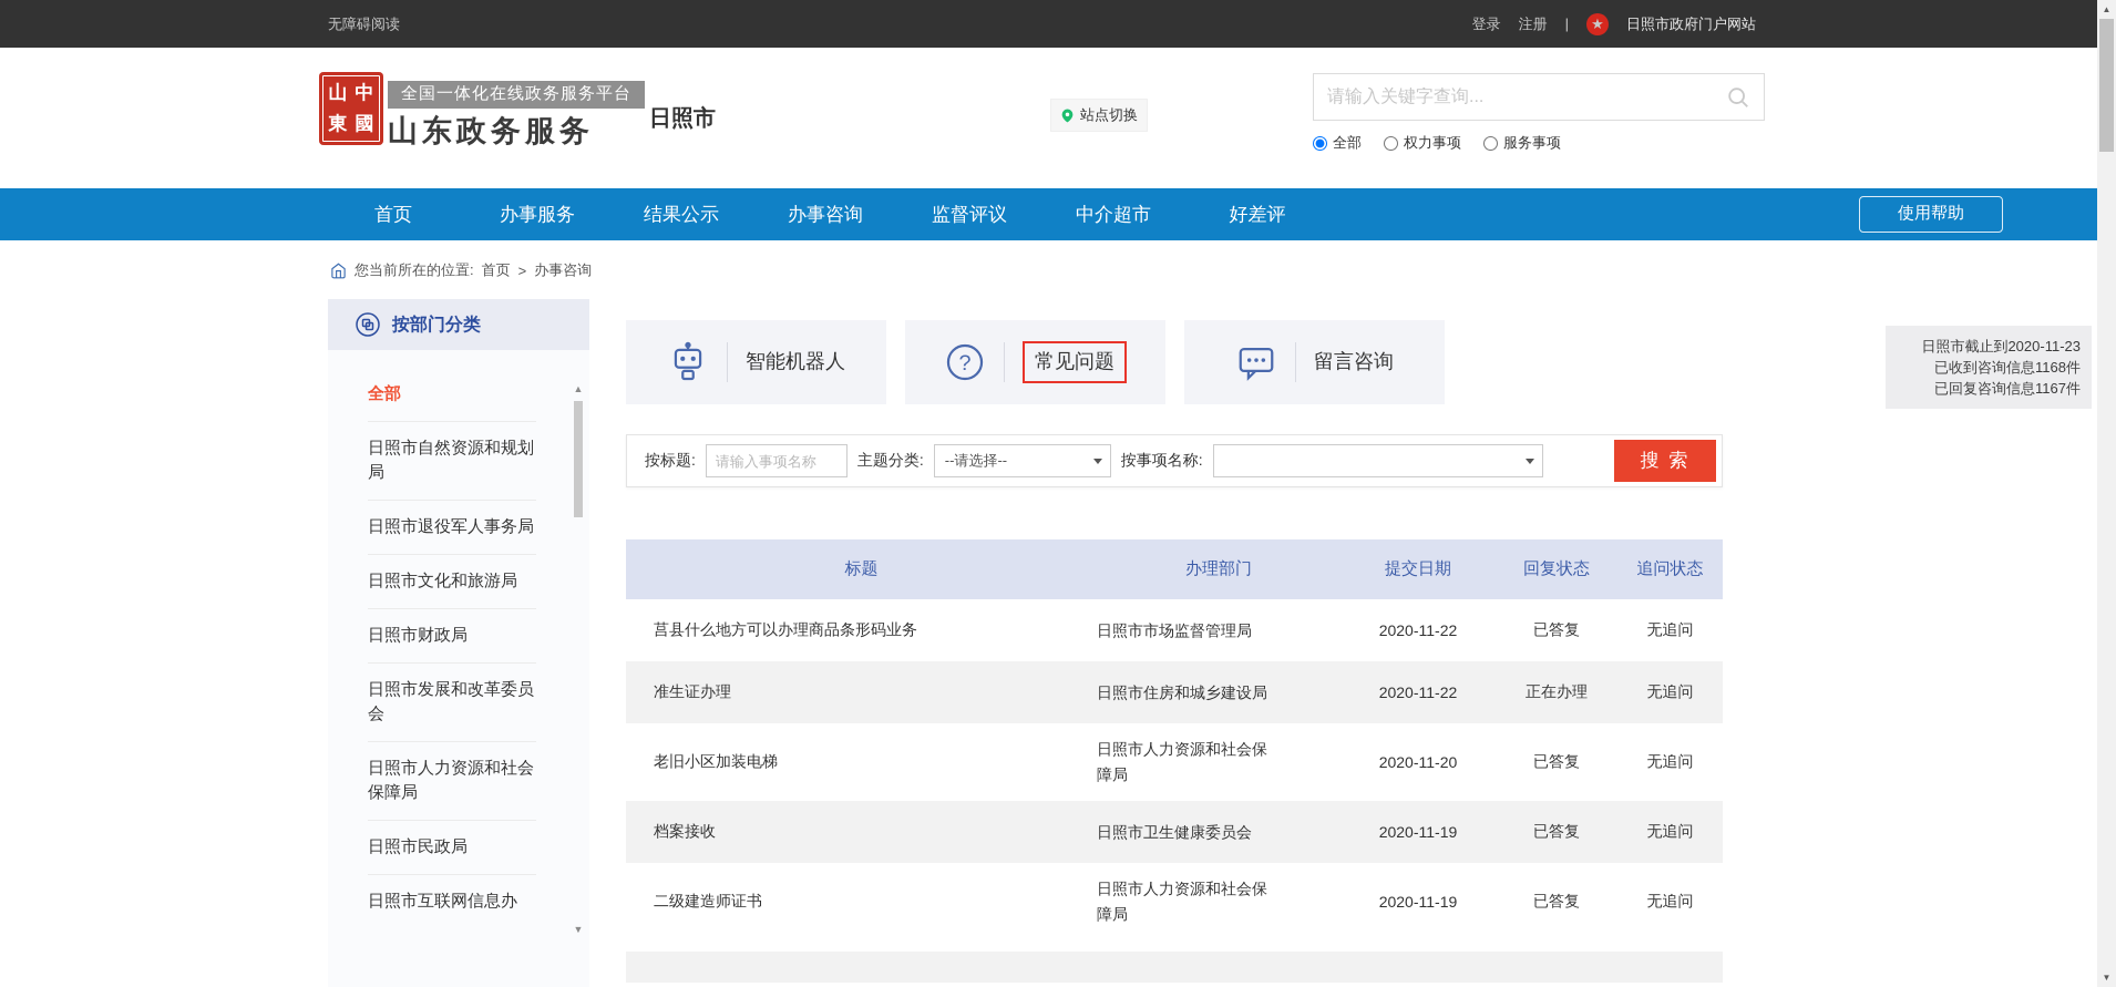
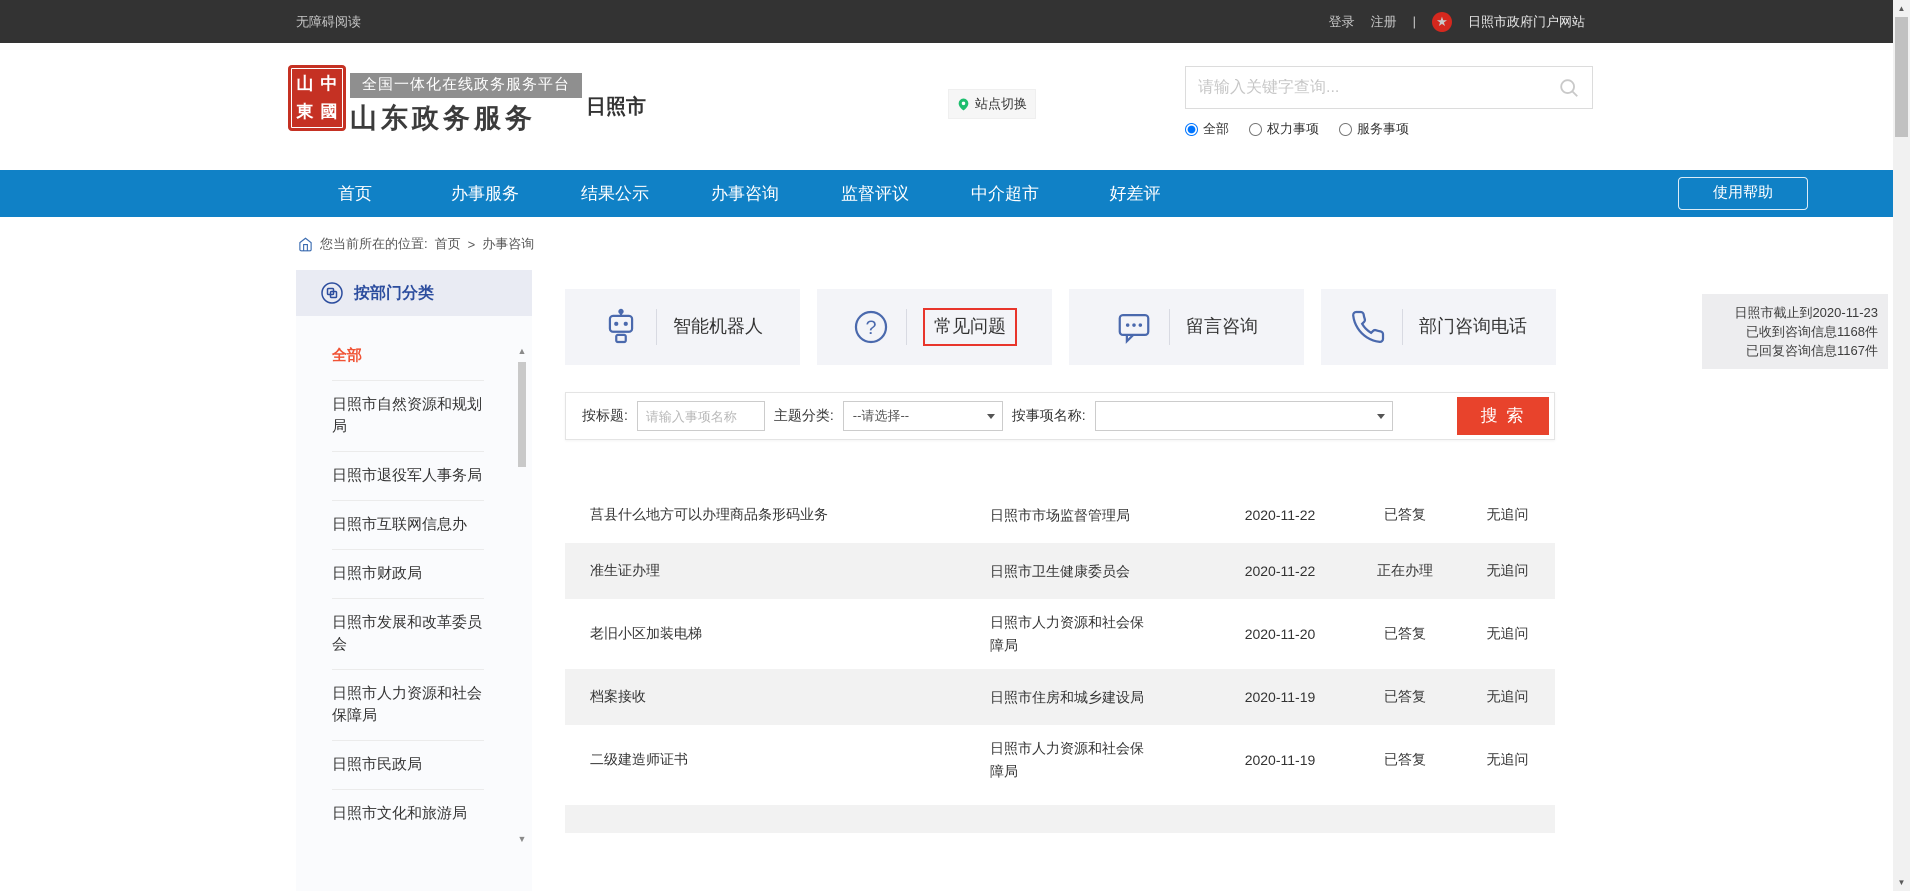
  无障碍阅读
  登录
  注册
  |
  ★
  日照市政府门户网站
  山
  中
  東
  國
  全国一体化在线政务服务平台
  山东政务服务
  日照市
  站点切换
  请输入关键字查询...
  全部
  权力事项
  服务事项
  首页
  办事服务
  结果公示
  办事咨询
  监督评议
  中介超市
  好差评
  使用帮助
  您当前所在的位置:
  首页
  >
  办事咨询
  按部门分类
  全部
  日照市自然资源和规划局
  日照市退役军人事务局
- 日照市文化和旅游局
+ 日照市互联网信息办
  日照市财政局
  日照市发展和改革委员会
  日照市人力资源和社会保障局
  日照市民政局
- 日照市互联网信息办
+ 日照市文化和旅游局
  ▲
  ▼
  智能机器人
  ?
  常见问题
  留言咨询
+ 部门咨询电话
  日照市截止到2020-11-23
  已收到咨询信息1168件
  已回复咨询信息1167件
  按标题:
  请输入事项名称
  主题分类:
  --请选择--
  按事项名称:
  搜 索
- 标题
- 办理部门
- 提交日期
- 回复状态
- 追问状态
  莒县什么地方可以办理商品条形码业务
  日照市市场监督管理局
  2020-11-22
  已答复
  无追问
  准生证办理
- 日照市住房和城乡建设局
+ 日照市卫生健康委员会
  2020-11-22
  正在办理
  无追问
  老旧小区加装电梯
  日照市人力资源和社会保障局
  2020-11-20
  已答复
  无追问
  档案接收
- 日照市卫生健康委员会
+ 日照市住房和城乡建设局
  2020-11-19
  已答复
  无追问
  二级建造师证书
  日照市人力资源和社会保障局
  2020-11-19
  已答复
  无追问
  ▲
  ▼
